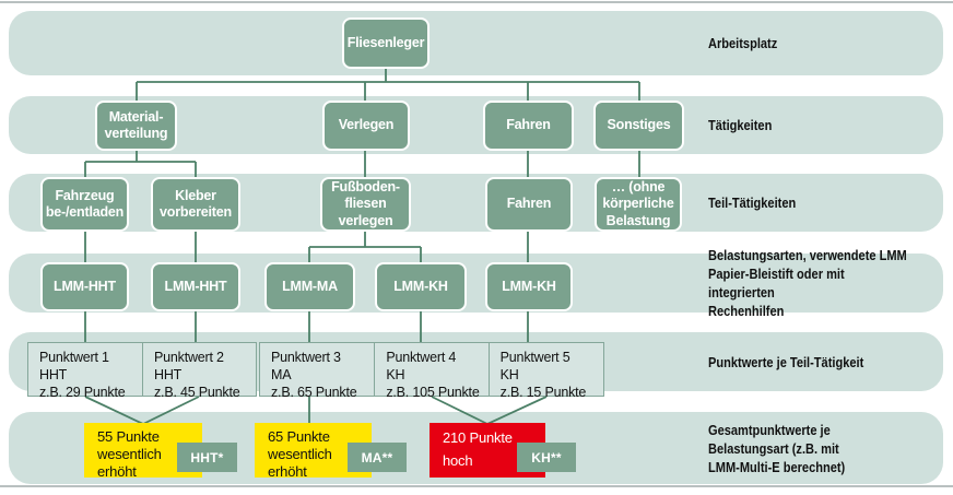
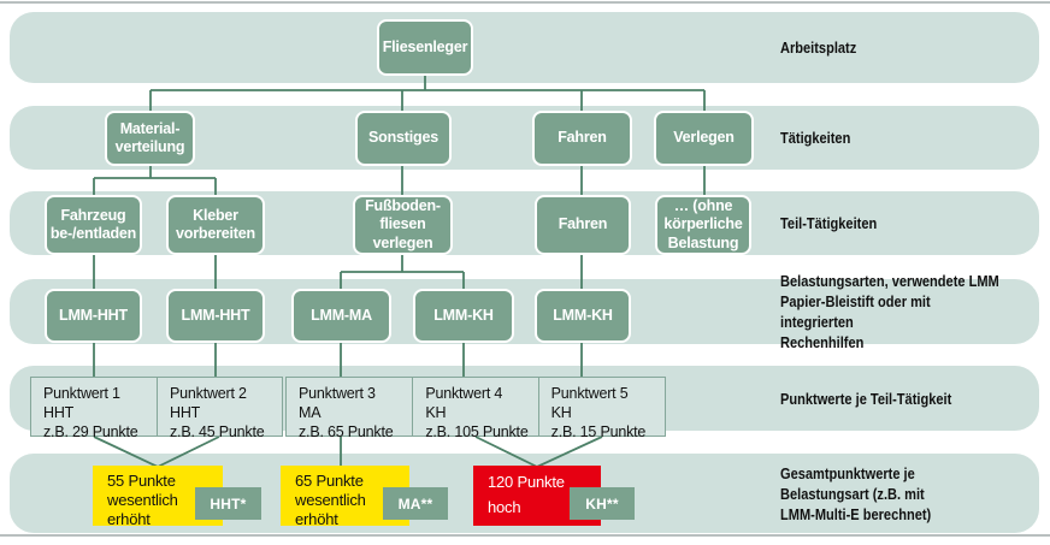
  Fliesenleger
  Material-
  verteilung
- Verlegen
+ Sonstiges
  Fahren
- Sonstiges
+ Verlegen
  Fahrzeug
  be-/entladen
  Kleber
  vorbereiten
  Fußboden-
  fliesen
  verlegen
  Fahren
  … (ohne
  körperliche
  Belastung
  LMM-HHT
  LMM-HHT
  LMM-MA
  LMM-KH
  LMM-KH
  Punktwert 1
  HHT
  z.B. 29 Punkte
  Punktwert 2
  HHT
  z.B. 45 Punkte
  Punktwert 3
  MA
  z.B. 65 Punkte
  Punktwert 4
  KH
  z.B. 105 Punkte
  Punktwert 5
  KH
  z.B. 15 Punkte
  55 Punkte
  wesentlich
  erhöht
  HHT*
  65 Punkte
  wesentlich
  erhöht
  MA**
- 210 Punkte
+ 120 Punkte
  hoch
  KH**
  Arbeitsplatz
  Tätigkeiten
  Teil-Tätigkeiten
  Belastungsarten, verwendete LMM
  Papier-Bleistift oder mit integrierten
  Rechenhilfen
  Punktwerte je Teil-Tätigkeit
  Gesamtpunktwerte je
  Belastungsart (z.B. mit
  LMM-Multi-E berechnet)
